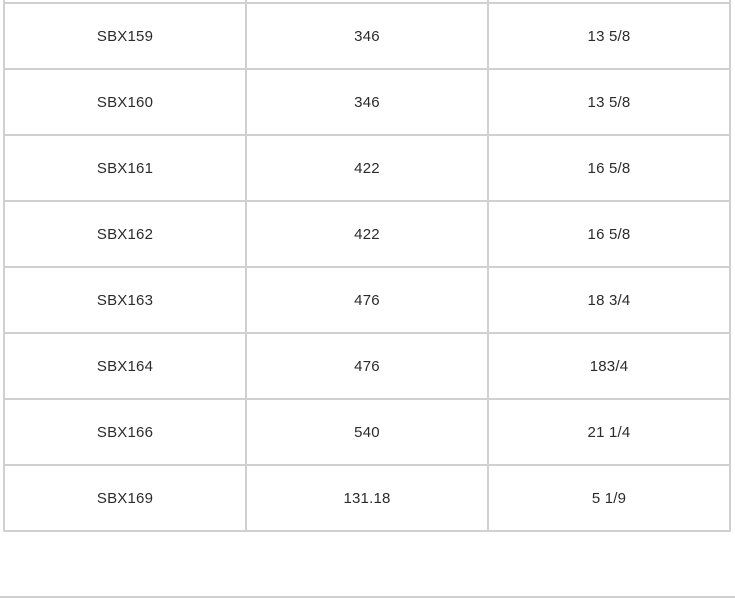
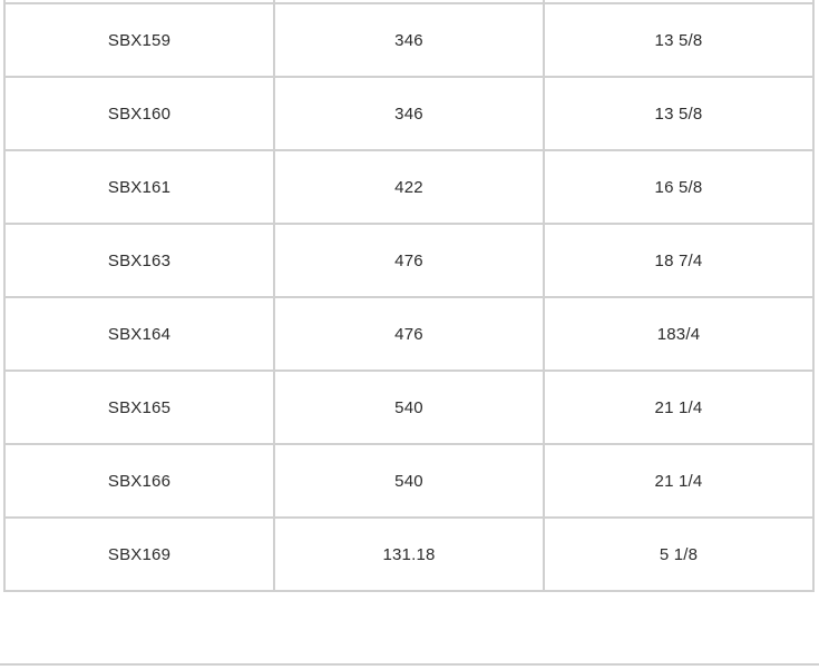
  SBX159	346	13 5/8
  SBX160	346	13 5/8
  SBX161	422	16 5/8
- SBX162	422	16 5/8
- SBX163	476	18 3/4
+ SBX163	476	18 7/4
  SBX164	476	183/4
+ SBX165	540	21 1/4
  SBX166	540	21 1/4
- SBX169	131.18	5 1/9
+ SBX169	131.18	5 1/8
